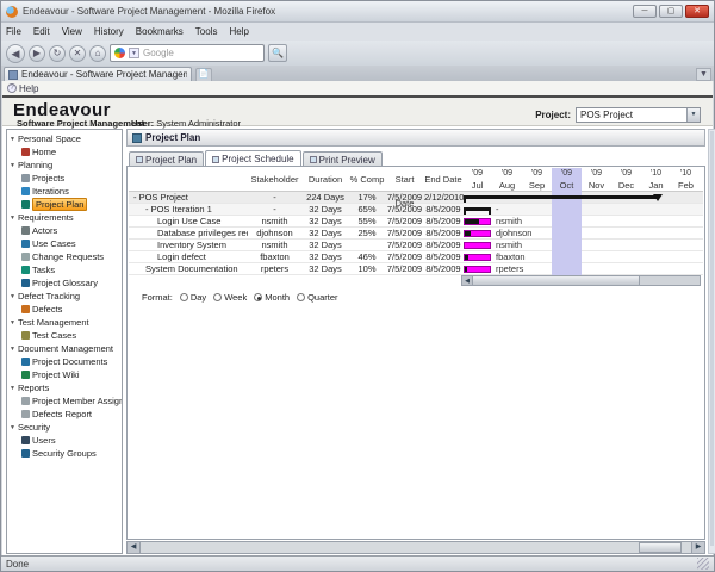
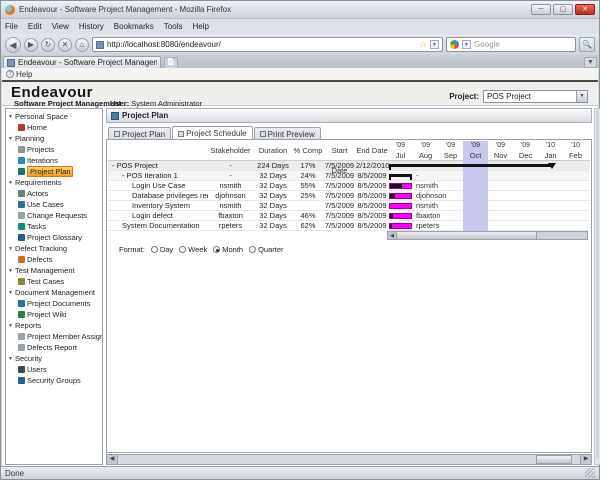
  Endeavour - Software Project Management - Mozilla Firefox
  File
  Edit
  View
  History
  Bookmarks
  Tools
  Help
  ◀
  ▶
  ↻
  ✕
  ⌂
+ http://localhost:8080/endeavour/
+ ☆
  Google
  🔍
  Endeavour - Software Project Managem
  Help
  Endeavour
  Software Project Management
  User: System Administrator
  Project:
  POS Project
  Personal Space
  Home
  Planning
  Projects
  Iterations
  Project Plan
  Requirements
  Actors
  Use Cases
  Change Requests
  Tasks
  Project Glossary
  Defect Tracking
  Defects
  Test Management
  Test Cases
  Document Management
  Project Documents
  Project Wiki
  Reports
  Project Member Assig
  Defects Report
  Security
  Users
  Security Groups
  Project Plan
  Project Plan
  Project Schedule
  Print Preview
  Stakeholder
  Duration
  % Comp
  Start Date
  End Date
  Jul
  Aug
  Sep
  Oct
  Nov
  Dec
  Jan
  Feb
  - POS Project
  -
  224 Days
  17%
  7/5/2009
  2/12/2010
  - POS Iteration 1
  -
  32 Days
- 65%
+ 24%
  7/5/2009
  8/5/2009
  -
  Login Use Case
  nsmith
  32 Days
  55%
  7/5/2009
  8/5/2009
  nsmith
  Database privileges re
  djohnson
  32 Days
  25%
  7/5/2009
  8/5/2009
  djohnson
  Inventory System
  nsmith
  32 Days
  7/5/2009
  8/5/2009
  nsmith
  Login defect
  fbaxton
  32 Days
  46%
  7/5/2009
  8/5/2009
  fbaxton
  System Documentation
  rpeters
  32 Days
- 10%
+ 62%
  7/5/2009
  8/5/2009
  rpeters
  Format:
  Day
  Week
  Month
  Quarter
  Done
